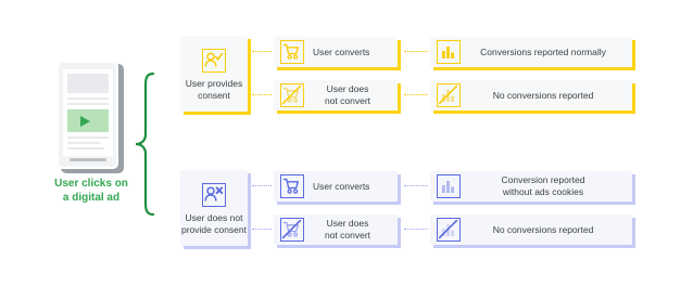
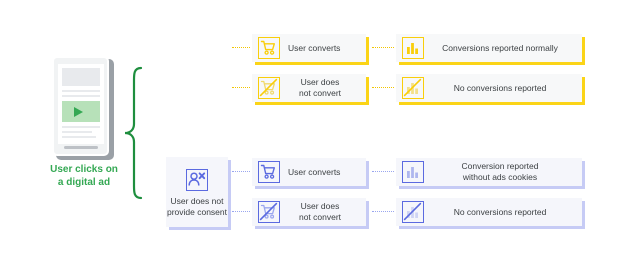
  User clicks on
  a digital ad
- User provides
- consent
  User converts
  User does
  not convert
  Conversions reported normally
  No conversions reported
  User does not
  provide consent
  User converts
  User does
  not convert
  Conversion reported
  without ads cookies
  No conversions reported
